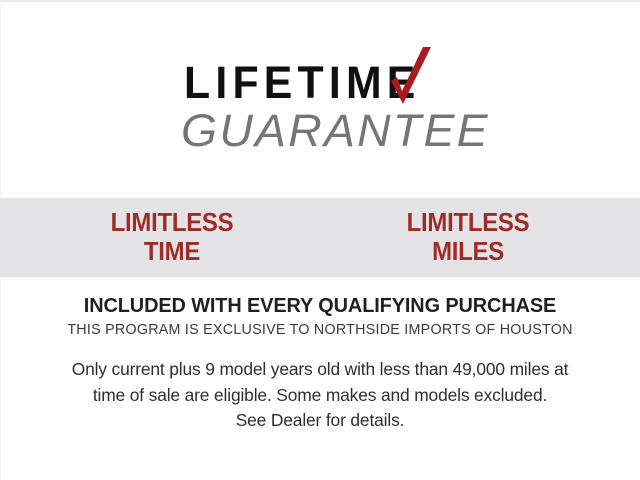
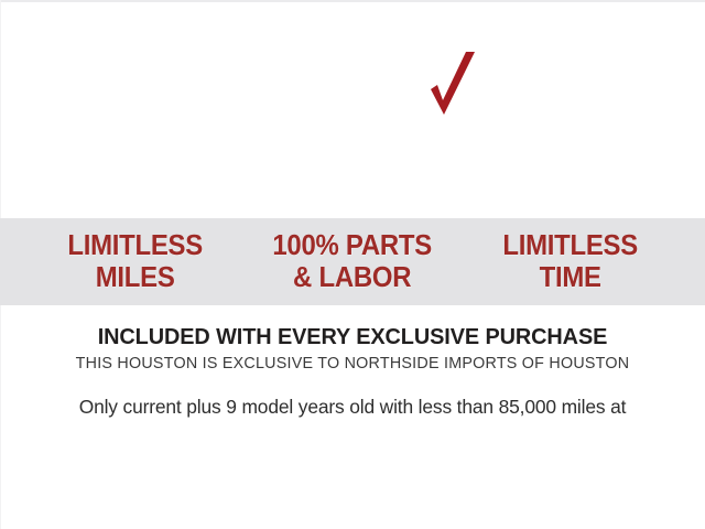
- LIFETIME
- GUARANTEE
  LIMITLESS
- TIME
+ MILES
+ 100% PARTS
+ & LABOR
  LIMITLESS
- MILES
+ TIME
- INCLUDED WITH EVERY QUALIFYING PURCHASE
+ INCLUDED WITH EVERY EXCLUSIVE PURCHASE
- THIS PROGRAM IS EXCLUSIVE TO NORTHSIDE IMPORTS OF HOUSTON
+ THIS HOUSTON IS EXCLUSIVE TO NORTHSIDE IMPORTS OF HOUSTON
- Only current plus 9 model years old with less than 49,000 miles at
+ Only current plus 9 model years old with less than 85,000 miles at
- time of sale are eligible. Some makes and models excluded.
- See Dealer for details.
